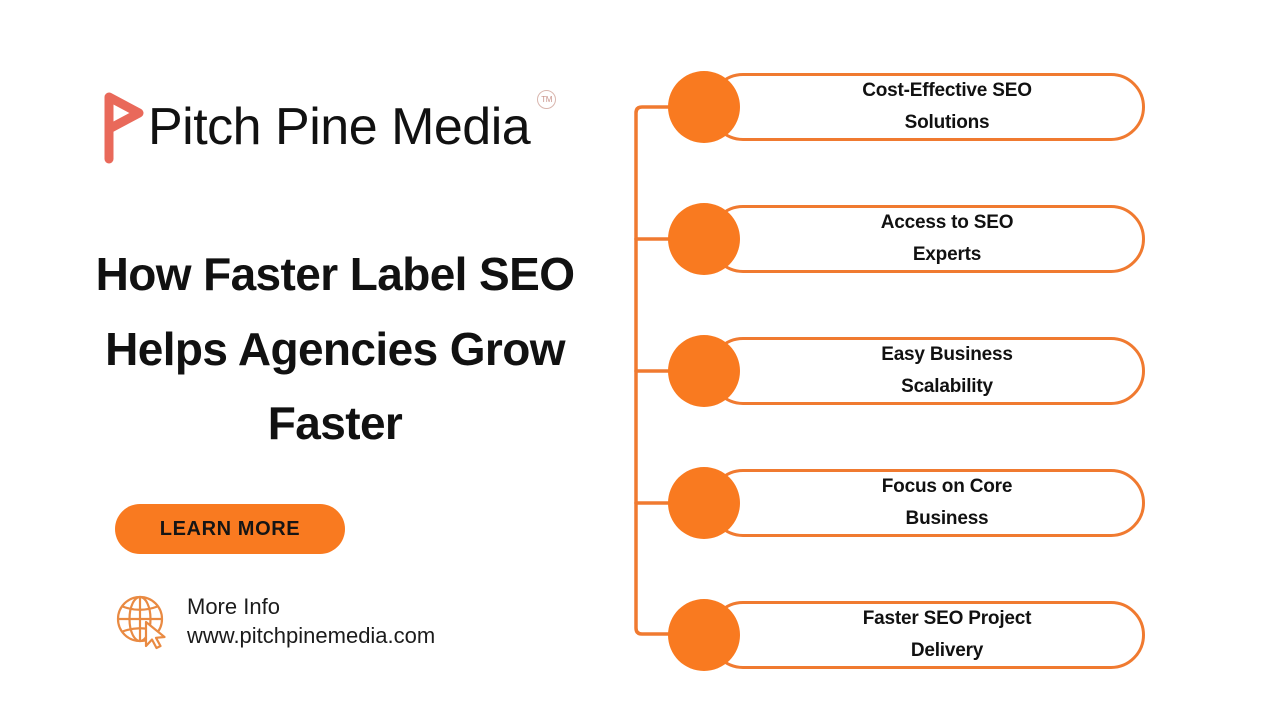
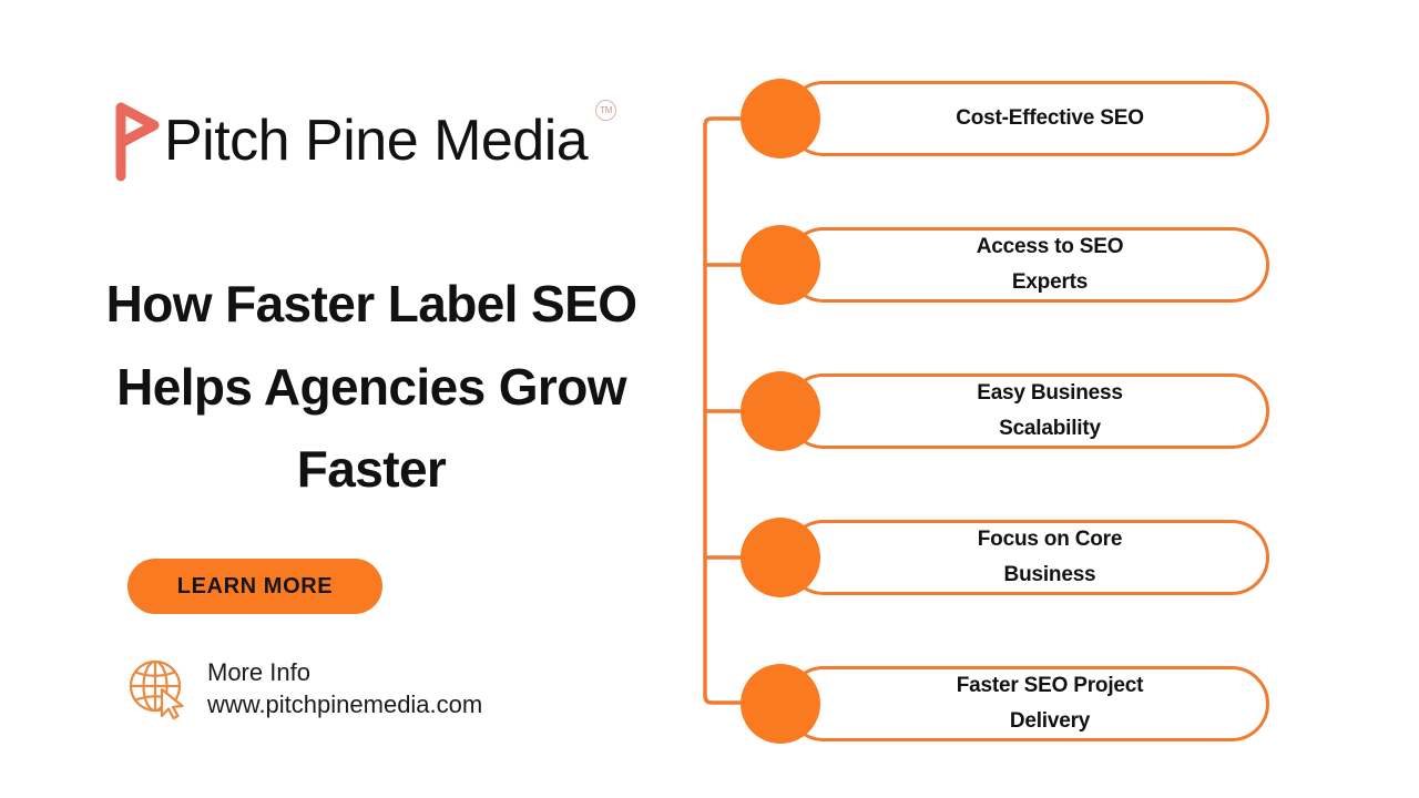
  Pitch Pine Media
  TM
  How Faster Label SEO Helps Agencies Grow Faster
  LEARN MORE
  More Info
  www.pitchpinemedia.com
  Cost-Effective SEO
- Solutions
  Access to SEO
  Experts
  Easy Business
  Scalability
  Focus on Core
  Business
  Faster SEO Project
  Delivery
